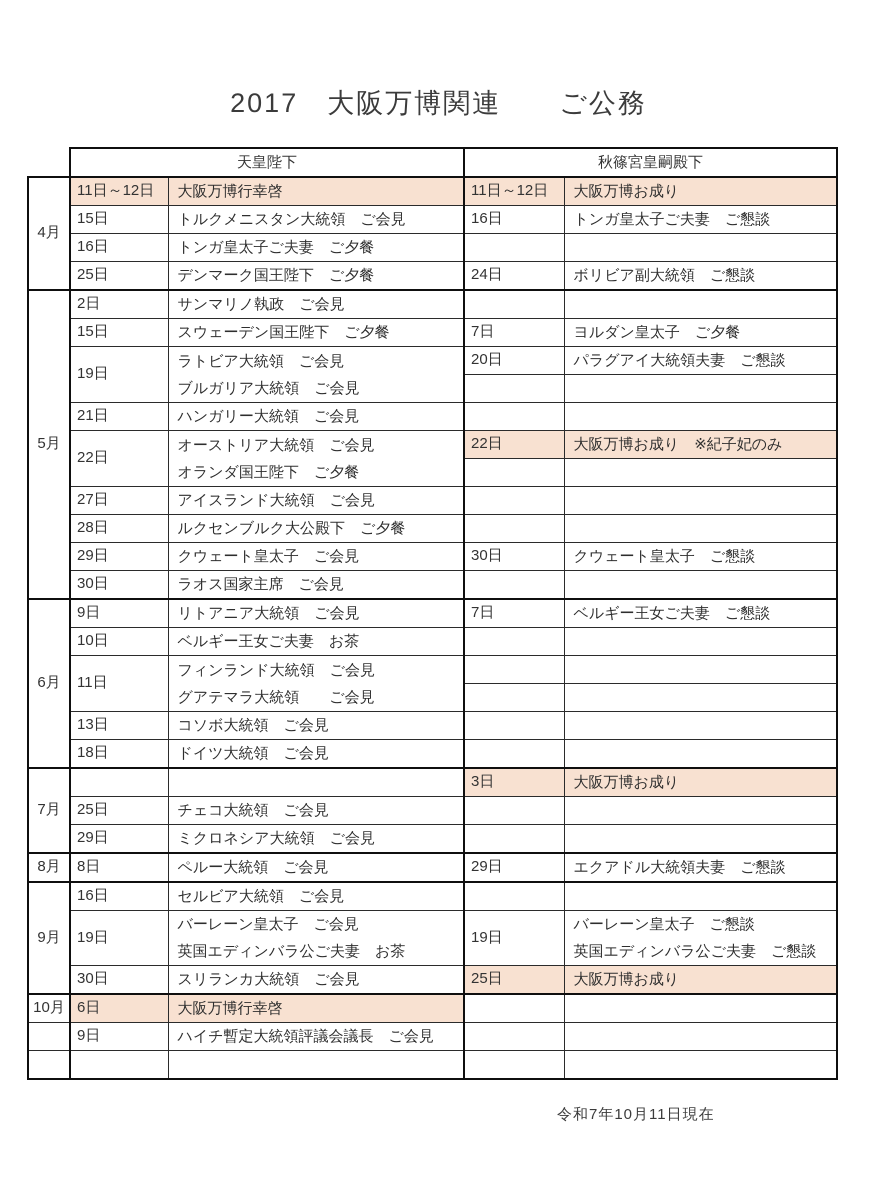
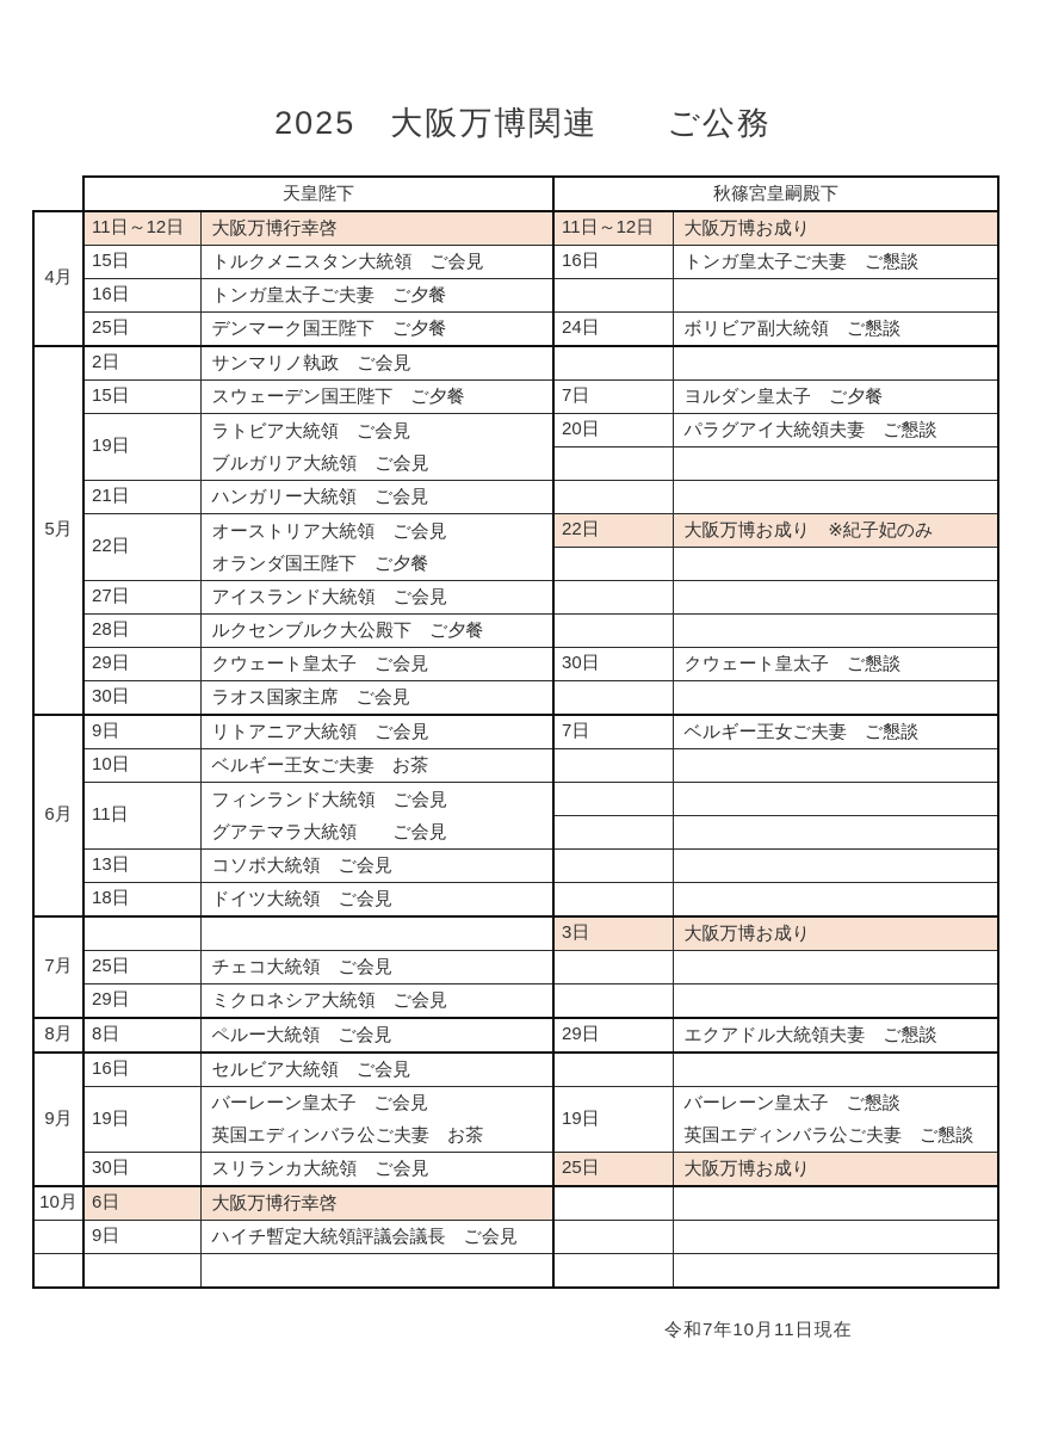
- 2017 大阪万博関連 ご公務
+ 2025 大阪万博関連 ご公務
  天皇陛下	秋篠宮皇嗣殿下
  4月	11日～12日	大阪万博行幸啓	11日～12日	大阪万博お成り
  15日	トルクメニスタン大統領 ご会見	16日	トンガ皇太子ご夫妻 ご懇談
  16日	トンガ皇太子ご夫妻 ご夕餐
  25日	デンマーク国王陛下 ご夕餐	24日	ボリビア副大統領 ご懇談
  5月	2日	サンマリノ執政 ご会見
  15日	スウェーデン国王陛下 ご夕餐	7日	ヨルダン皇太子 ご夕餐
  19日	ラトビア大統領 ご会見ブルガリア大統領 ご会見	20日	パラグアイ大統領夫妻 ご懇談
  21日	ハンガリー大統領 ご会見
  22日	オーストリア大統領 ご会見オランダ国王陛下 ご夕餐	22日	大阪万博お成り ※紀子妃のみ
  27日	アイスランド大統領 ご会見
  28日	ルクセンブルク大公殿下 ご夕餐
  29日	クウェート皇太子 ご会見	30日	クウェート皇太子 ご懇談
  30日	ラオス国家主席 ご会見
  6月	9日	リトアニア大統領 ご会見	7日	ベルギー王女ご夫妻 ご懇談
  10日	ベルギー王女ご夫妻 お茶
  11日	フィンランド大統領 ご会見グアテマラ大統領 ご会見
  13日	コソボ大統領 ご会見
  18日	ドイツ大統領 ご会見
  7月			3日	大阪万博お成り
  25日	チェコ大統領 ご会見
  29日	ミクロネシア大統領 ご会見
  8月	8日	ペルー大統領 ご会見	29日	エクアドル大統領夫妻 ご懇談
  9月	16日	セルビア大統領 ご会見
  19日	バーレーン皇太子 ご会見英国エディンバラ公ご夫妻 お茶	19日	バーレーン皇太子 ご懇談英国エディンバラ公ご夫妻 ご懇談
  30日	スリランカ大統領 ご会見	25日	大阪万博お成り
  10月	6日	大阪万博行幸啓
  	9日	ハイチ暫定大統領評議会議長 ご会見
  令和7年10月11日現在
